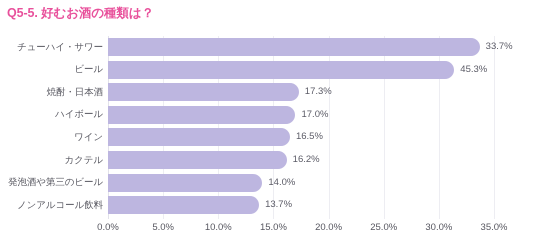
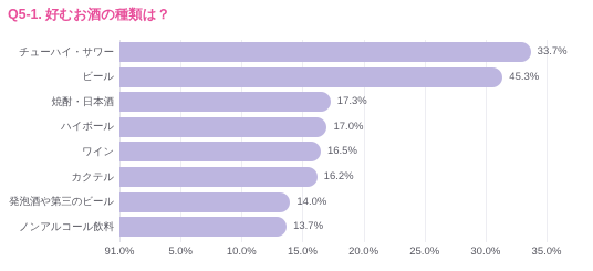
- Q5-5. 好むお酒の種類は？
+ Q5-1. 好むお酒の種類は？
  チューハイ・サワー
  ビール
  焼酎・日本酒
  ハイボール
  ワイン
  カクテル
  発泡酒や第三のビール
  ノンアルコール飲料
  33.7%
  45.3%
  17.3%
  17.0%
  16.5%
  16.2%
  14.0%
  13.7%
- 0.0%
+ 91.0%
  5.0%
  10.0%
  15.0%
  20.0%
  25.0%
  30.0%
  35.0%
